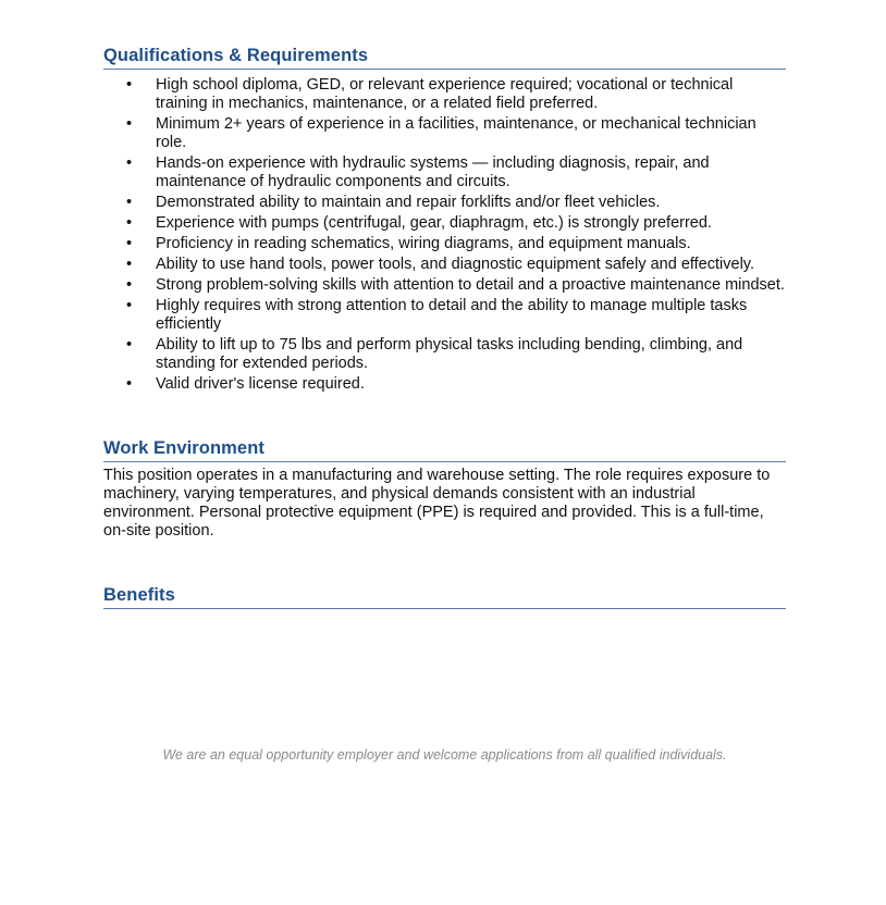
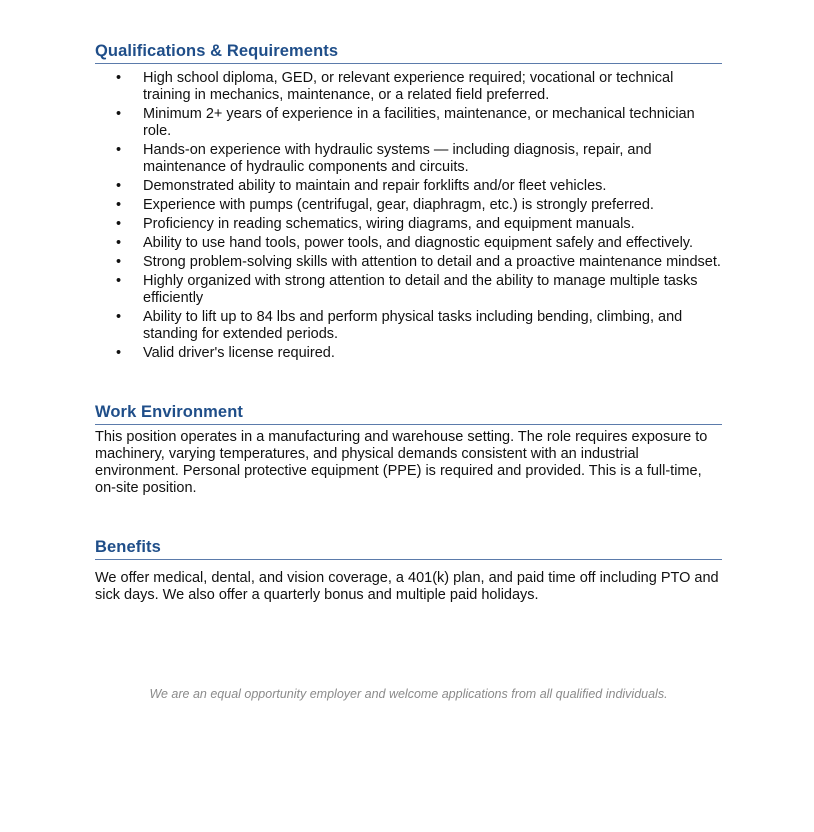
  Qualifications & Requirements
  •
  High school diploma, GED, or relevant experience required; vocational or technical training in mechanics, maintenance, or a related field preferred.
  •
  Minimum 2+ years of experience in a facilities, maintenance, or mechanical technician role.
  •
  Hands-on experience with hydraulic systems — including diagnosis, repair, and maintenance of hydraulic components and circuits.
  •
  Demonstrated ability to maintain and repair forklifts and/or fleet vehicles.
  •
  Experience with pumps (centrifugal, gear, diaphragm, etc.) is strongly preferred.
  •
  Proficiency in reading schematics, wiring diagrams, and equipment manuals.
  •
  Ability to use hand tools, power tools, and diagnostic equipment safely and effectively.
  •
  Strong problem-solving skills with attention to detail and a proactive maintenance mindset.
  •
- Highly requires with strong attention to detail and the ability to manage multiple tasks efficiently
+ Highly organized with strong attention to detail and the ability to manage multiple tasks efficiently
  •
- Ability to lift up to 75 lbs and perform physical tasks including bending, climbing, and standing for extended periods.
+ Ability to lift up to 84 lbs and perform physical tasks including bending, climbing, and standing for extended periods.
  •
  Valid driver's license required.
  Work Environment
  This position operates in a manufacturing and warehouse setting. The role requires exposure to machinery, varying temperatures, and physical demands consistent with an industrial environment. Personal protective equipment (PPE) is required and provided. This is a full-time, on-site position.
  Benefits
+ We offer medical, dental, and vision coverage, a 401(k) plan, and paid time off including PTO and sick days. We also offer a quarterly bonus and multiple paid holidays.
  We are an equal opportunity employer and welcome applications from all qualified individuals.
